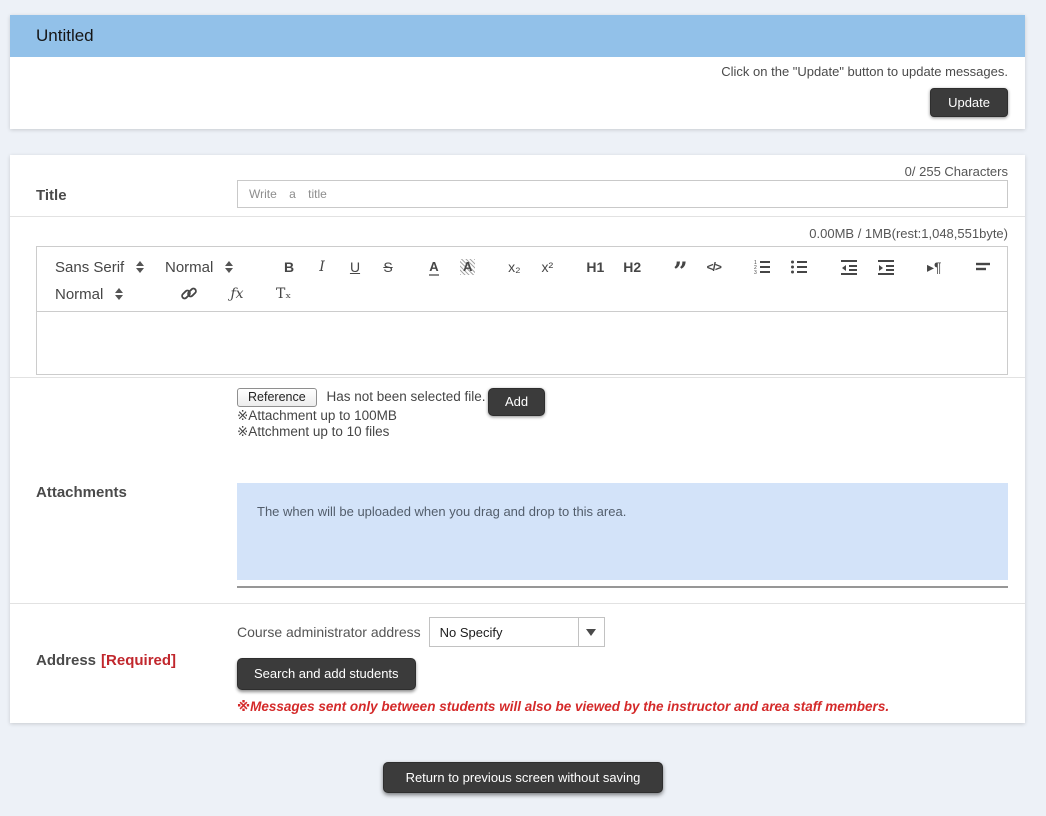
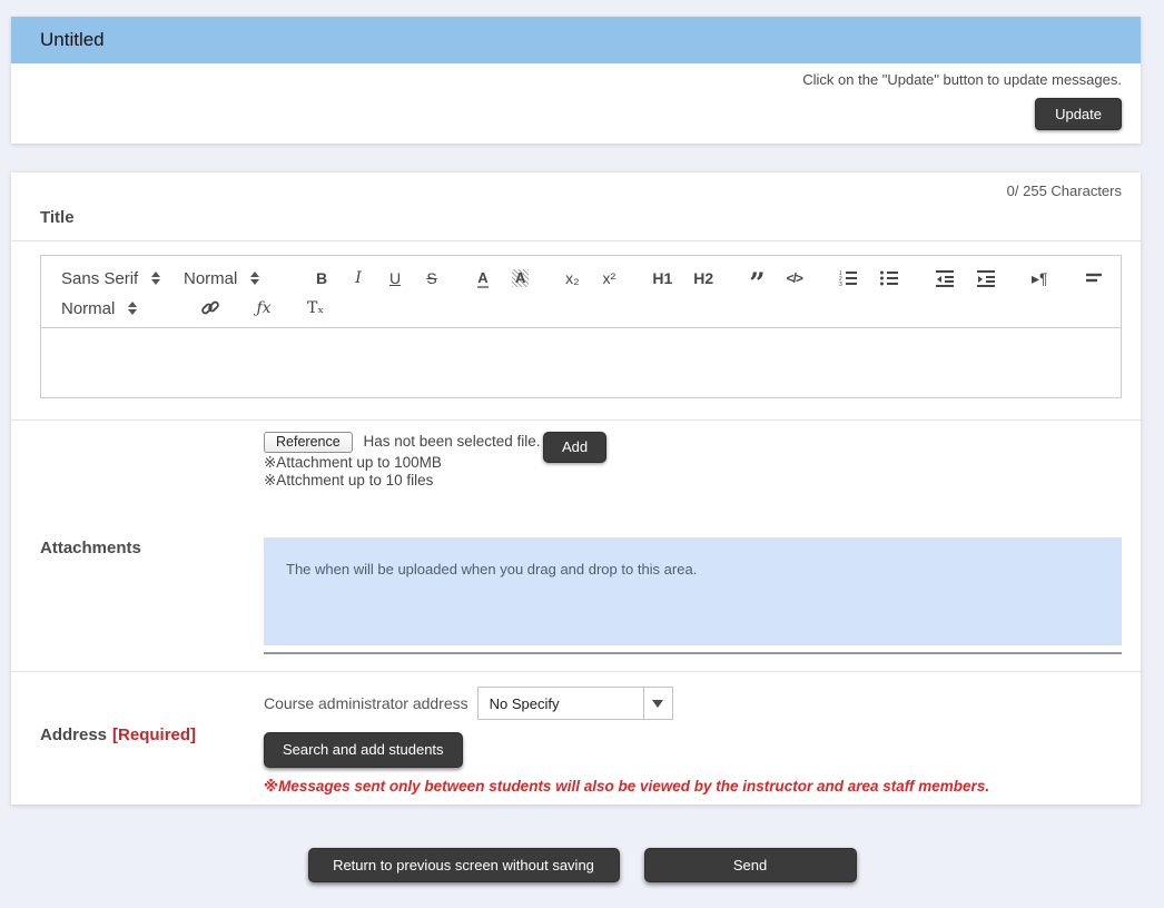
  Untitled
  Click on the "Update" button to update messages.
  Update
  0/ 255 Characters
  Title
- Write a title
- 0.00MB / 1MB(rest:1,048,551byte)
  Sans Serif
  Normal
  B
  I
  U
  S
  A
  A
  x₂
  x²
  H1
  H2
  ”
  </>
  ▸¶
  Normal
  ƒx
  Tₓ
  Attachments
  Reference Has not been selected file.
  Add
  ※Attachment up to 100MB
  ※Attchment up to 10 files
  The when will be uploaded when you drag and drop to this area.
  Address [Required]
  Course administrator address
  No Specify
  Search and add students
  ※Messages sent only between students will also be viewed by the instructor and area staff members.
  Return to previous screen without saving
+ Send
